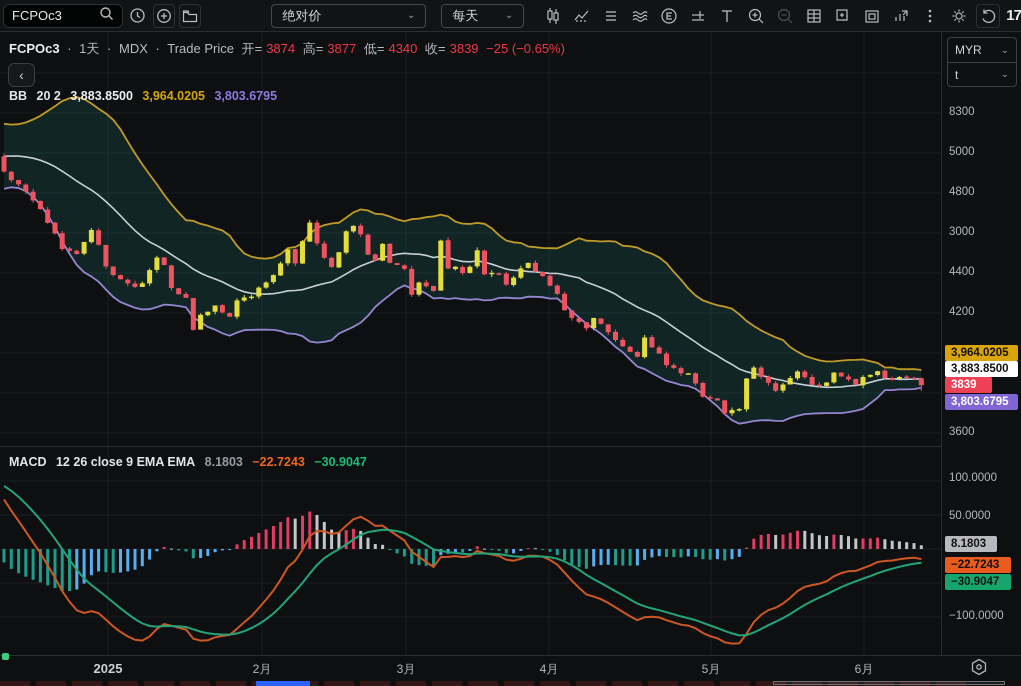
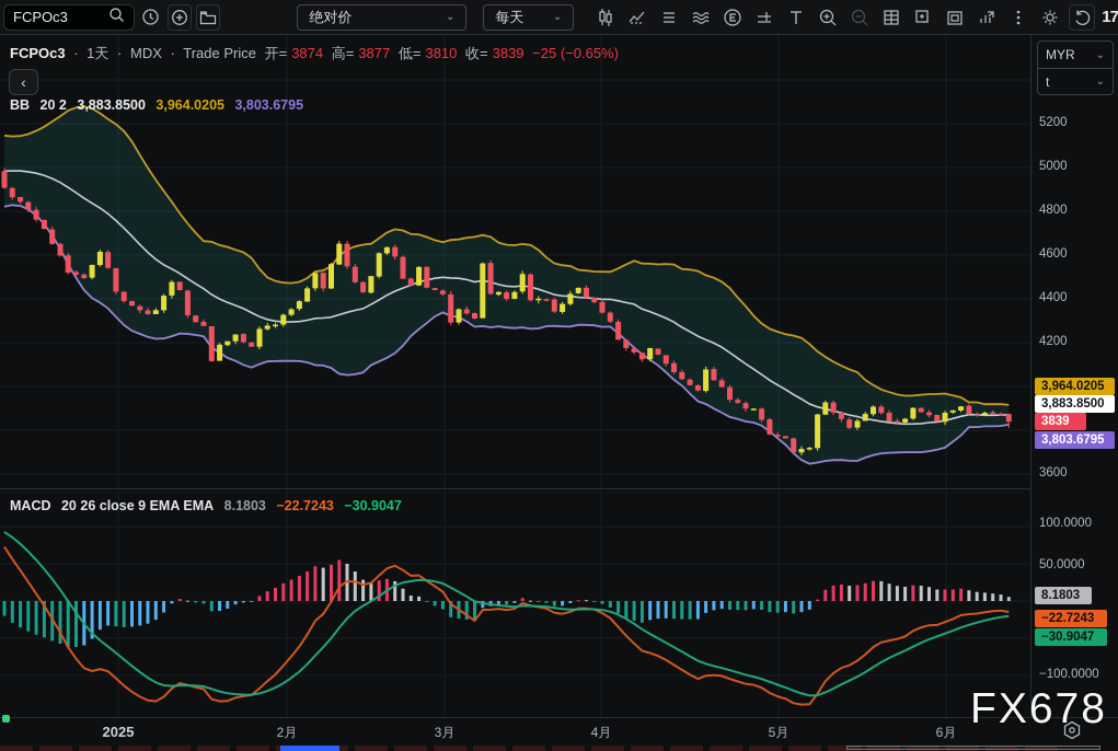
  FCPOc3
  绝对价
  ⌄
  每天
  ⌄
  17
- FCPOc3 · 1天 · MDX · Trade Price 开= 3874 高= 3877 低= 4340 收= 3839 −25 (−0.65%)
+ FCPOc3 · 1天 · MDX · Trade Price 开= 3874 高= 3877 低= 3810 收= 3839 −25 (−0.65%)
  ‹
  BB 20 2 3,883.8500 3,964.0205 3,803.6795
- MACD 12 26 close 9 EMA EMA 8.1803 −22.7243 −30.9047
+ MACD 20 26 close 9 EMA EMA 8.1803 −22.7243 −30.9047
  MYR
  ⌄
  t
  ⌄
- 8300
+ 5200
  5000
  4800
- 3000
+ 4600
  4400
  4200
  3600
  100.0000
  50.0000
  −100.0000
  3,964.0205
  3,883.8500
  3839
  3,803.6795
  8.1803
  −22.7243
  −30.9047
  2025
  2月
  3月
  4月
  5月
  6月
+ FX678
